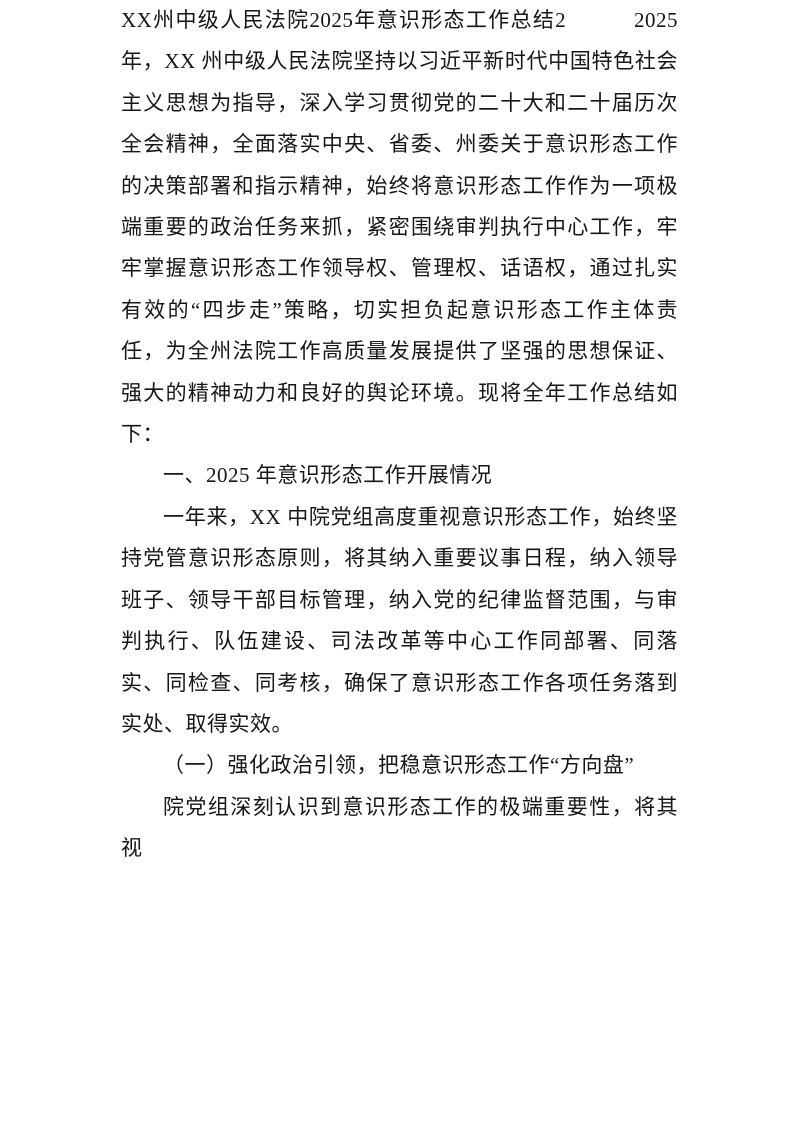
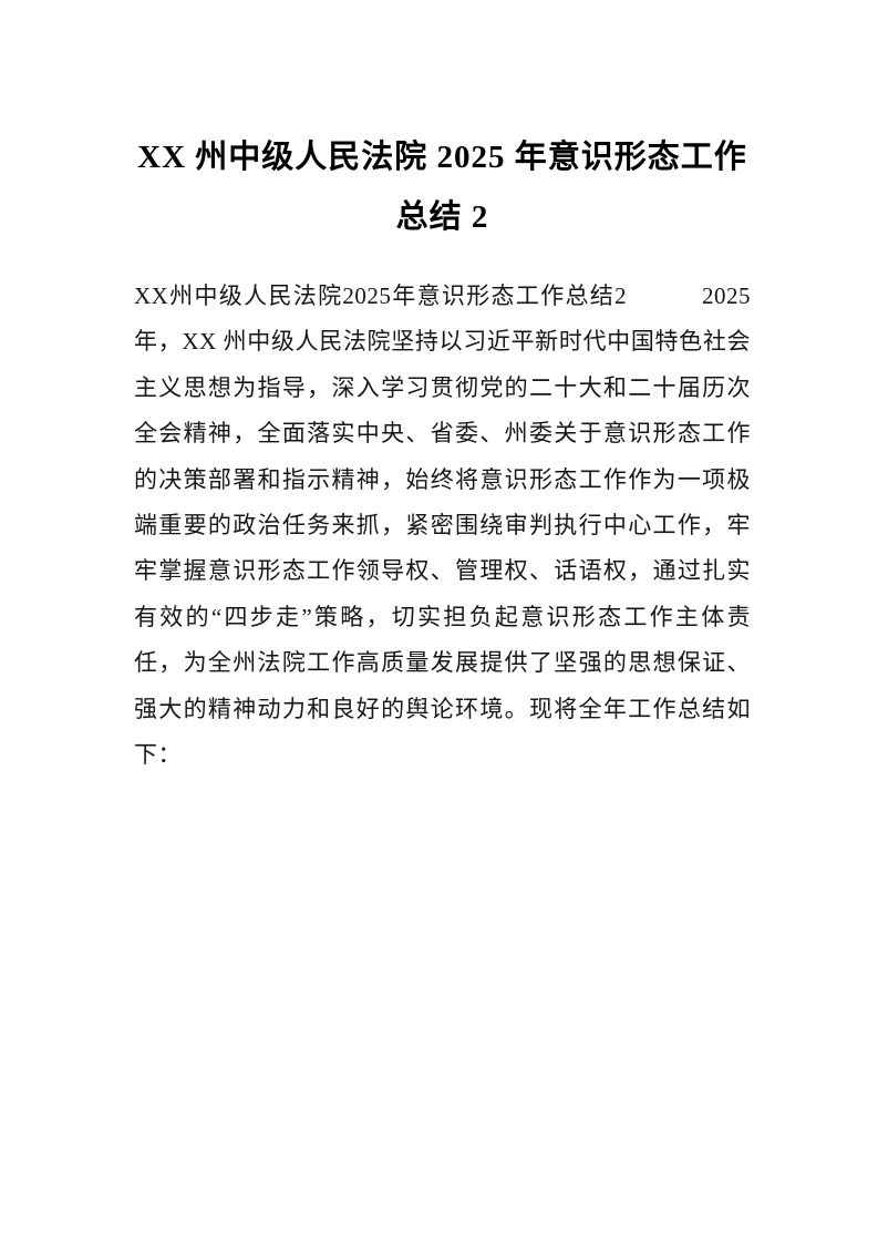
+ XX 州中级人民法院 2025 年意识形态工作总结 2
  XX州中级人民法院2025年意识形态工作总结2 2025年，XX 州中级人民法院坚持以习近平新时代中国特色社会主义思想为指导，深入学习贯彻党的二十大和二十届历次全会精神，全面落实中央、省委、州委关于意识形态工作的决策部署和指示精神，始终将意识形态工作作为一项极端重要的政治任务来抓，紧密围绕审判执行中心工作，牢牢掌握意识形态工作领导权、管理权、话语权，通过扎实有效的“四步走”策略，切实担负起意识形态工作主体责任，为全州法院工作高质量发展提供了坚强的思想保证、强大的精神动力和良好的舆论环境。现将全年工作总结如下：
- 一、2025 年意识形态工作开展情况
- 一年来，XX 中院党组高度重视意识形态工作，始终坚持党管意识形态原则，将其纳入重要议事日程，纳入领导班子、领导干部目标管理，纳入党的纪律监督范围，与审判执行、队伍建设、司法改革等中心工作同部署、同落实、同检查、同考核，确保了意识形态工作各项任务落到实处、取得实效。
- （一）强化政治引领，把稳意识形态工作“方向盘”
- 院党组深刻认识到意识形态工作的极端重要性，将其视
